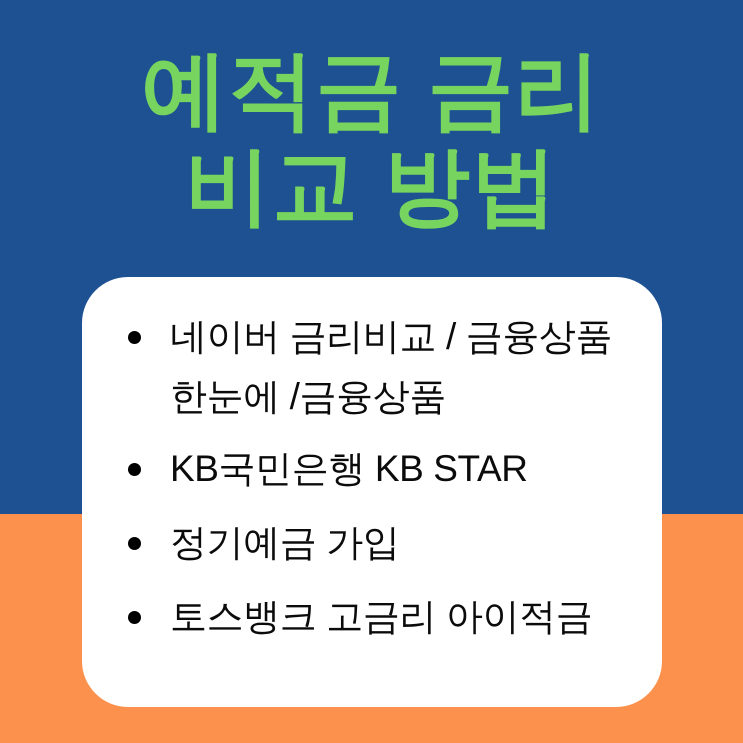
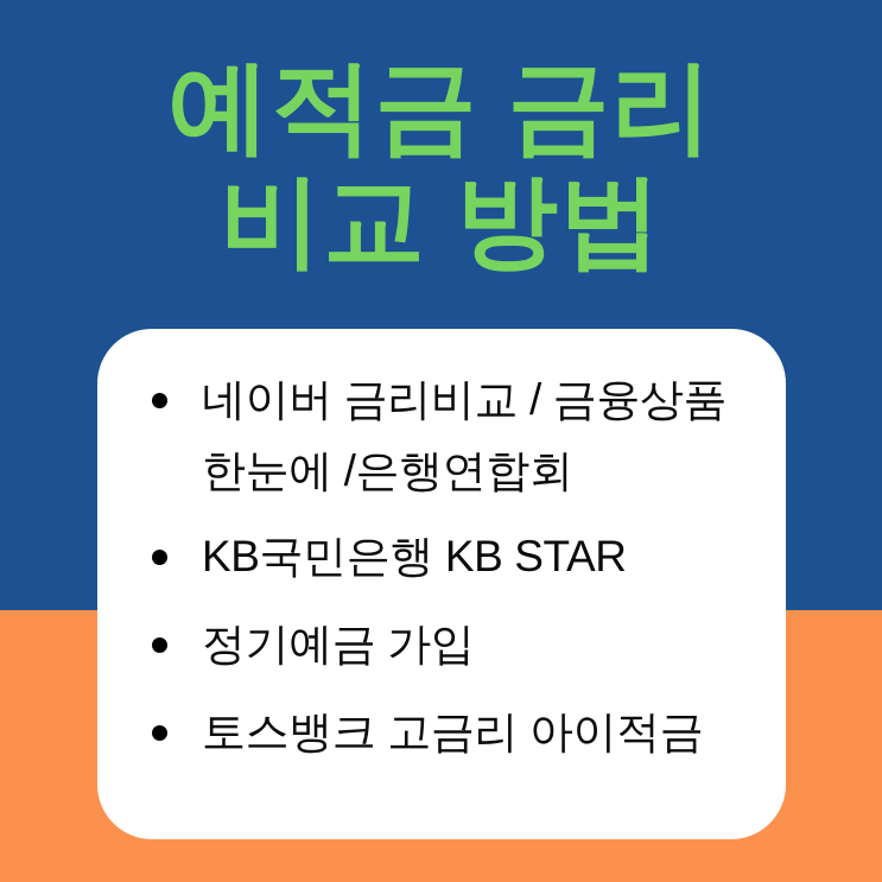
  예적금 금리
  비교 방법
- 네이버 금리비교 / 금융상품 한눈에 /금융상품
+ 네이버 금리비교 / 금융상품 한눈에 /은행연합회
  KB국민은행 KB STAR
  정기예금 가입
  토스뱅크 고금리 아이적금
